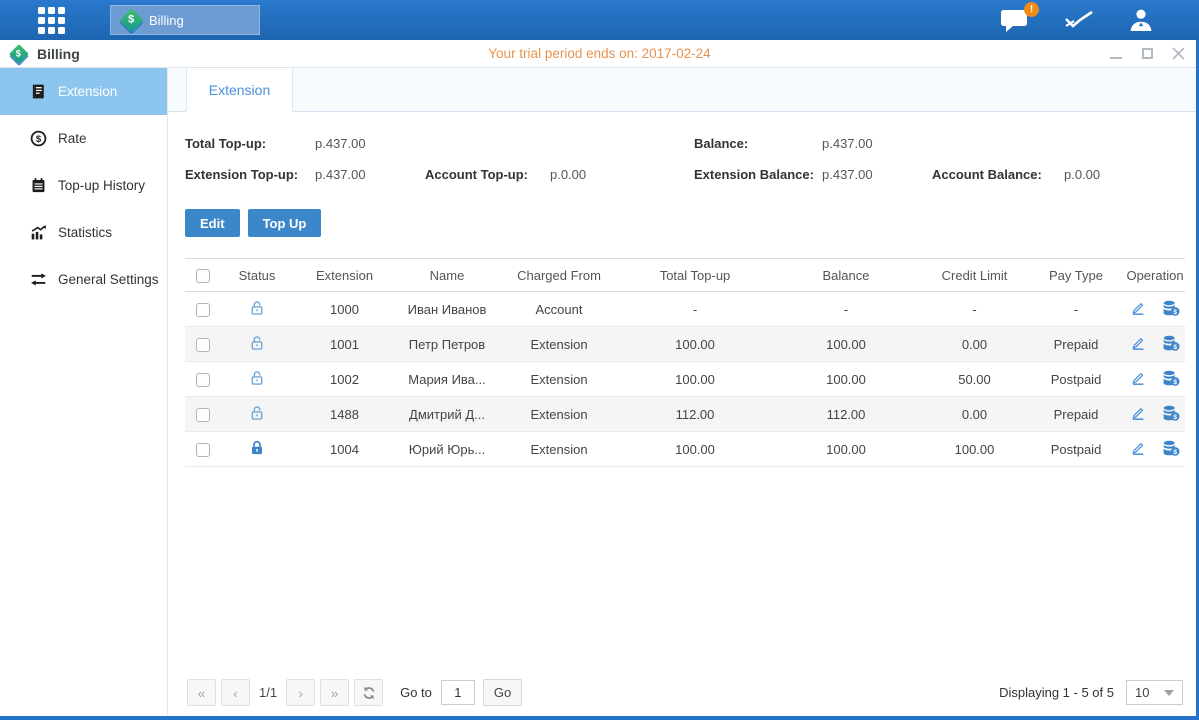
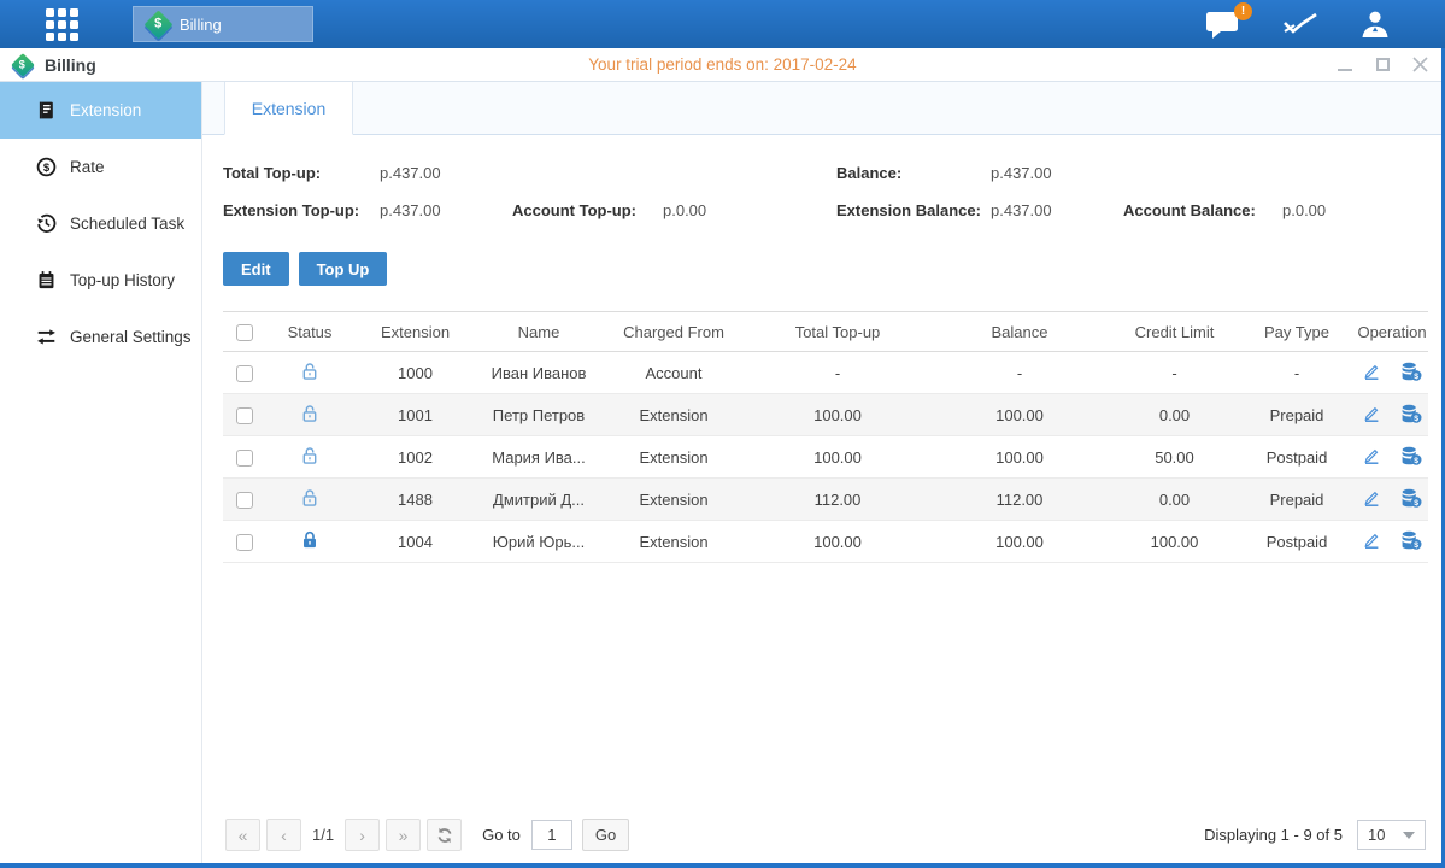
  Billing
  !
  Billing
  Your trial period ends on: 2017-02-24
  Extension
  $
  Rate
+ Scheduled Task
  Top-up History
- Statistics
  General Settings
  Extension
  Total Top-up:
  p.437.00
  Extension Top-up:
  p.437.00
  Account Top-up:
  p.0.00
  Balance:
  p.437.00
  Extension Balance:
  p.437.00
  Account Balance:
  p.0.00
  Edit
  Top Up
  	Status	Extension	Name	Charged From	Total Top-up	Balance	Credit Limit	Pay Type	Operation
  		1000	Иван Иванов	Account	-	-	-	-
  		1001	Петр Петров	Extension	100.00	100.00	0.00	Prepaid
  		1002	Мария Ива...	Extension	100.00	100.00	50.00	Postpaid
  		1488	Дмитрий Д...	Extension	112.00	112.00	0.00	Prepaid
  		1004	Юрий Юрь...	Extension	100.00	100.00	100.00	Postpaid
  «
  ‹
  1/1
  ›
  »
  Go to
  1
  Go
- Displaying 1 - 5 of 5
+ Displaying 1 - 9 of 5
  10
